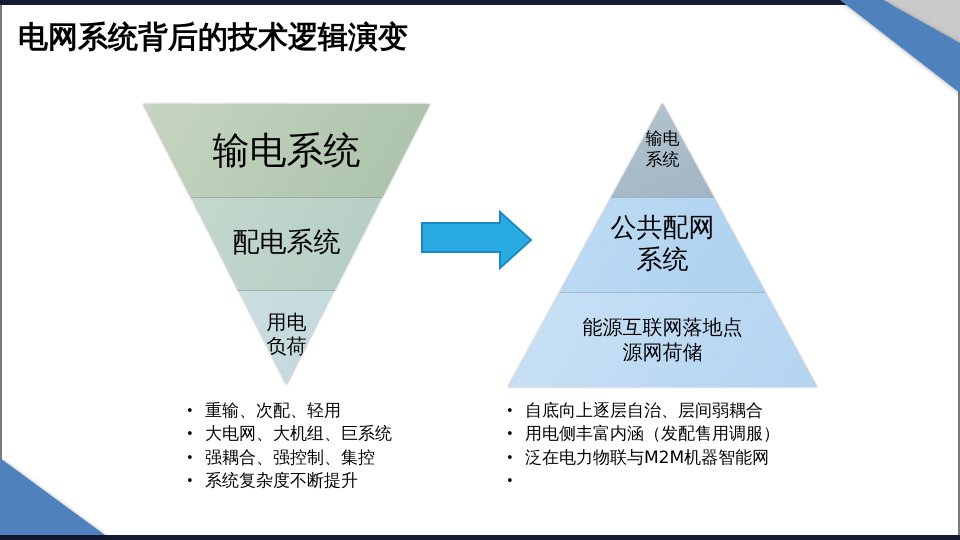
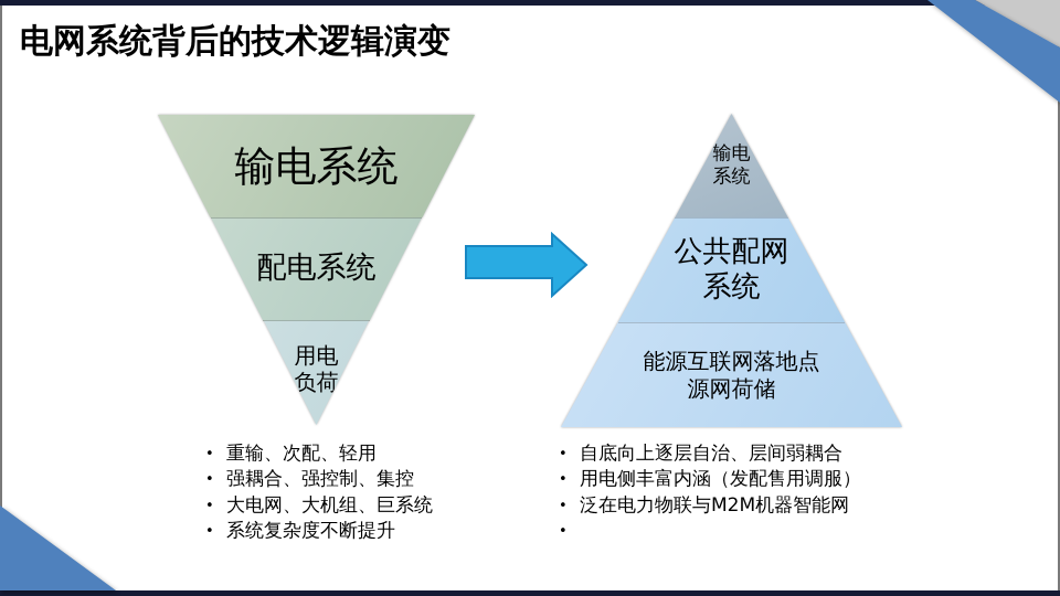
  电网系统背后的技术逻辑演变
  输电系统
  配电系统
  用电
  负荷
  输电
  系统
  公共配网
  系统
  能源互联网落地点
  源网荷储
  •
  重输、次配、轻用
  •
- 大电网、大机组、巨系统
+ 强耦合、强控制、集控
  •
- 强耦合、强控制、集控
+ 大电网、大机组、巨系统
  •
  系统复杂度不断提升
  •
  自底向上逐层自治、层间弱耦合
  •
  用电侧丰富内涵（发配售用调服）
  •
  泛在电力物联与M2M机器智能网
  •
